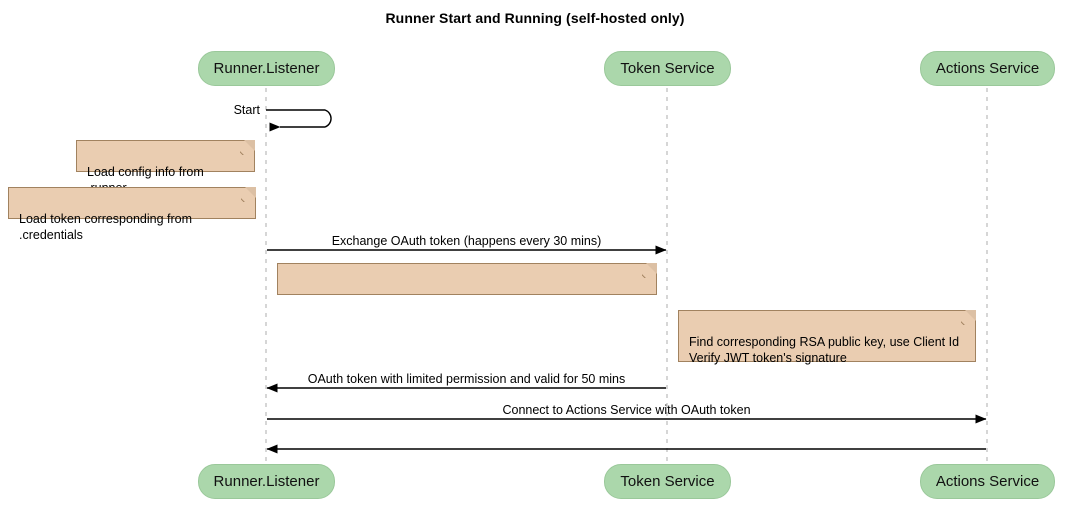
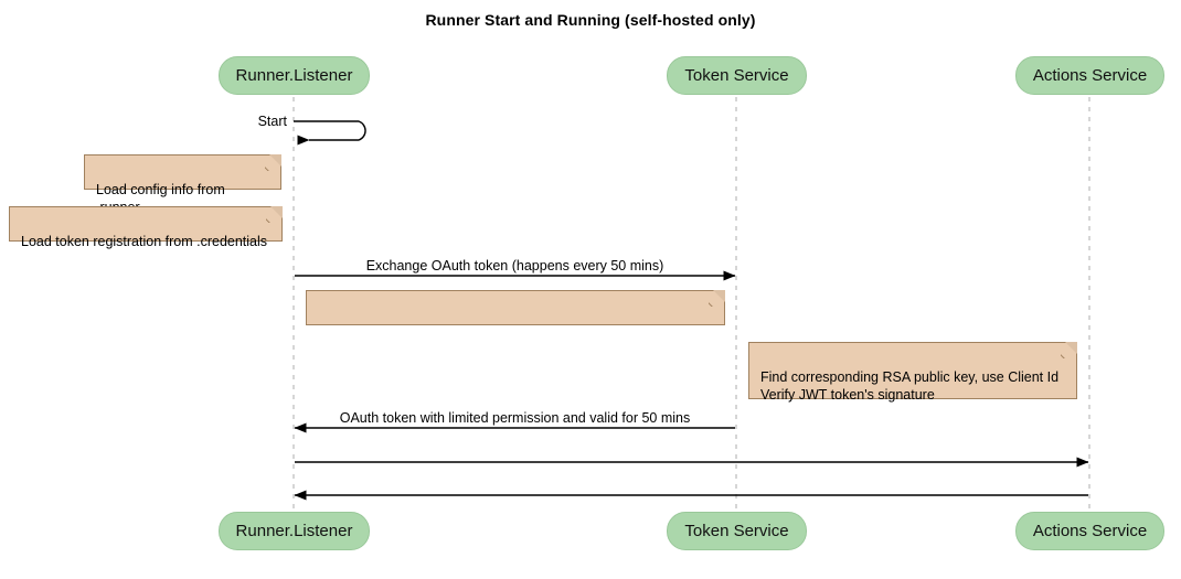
  Runner Start and Running (self-hosted only)
  Runner.Listener
  Token Service
  Actions Service
  Runner.Listener
  Token Service
  Actions Service
  Start
- Exchange OAuth token (happens every 30 mins)
+ Exchange OAuth token (happens every 50 mins)
  OAuth token with limited permission and valid for 50 mins
- Connect to Actions Service with OAuth token
  Load config info from
- Load token corresponding from .credentials
+ Load token registration from .credentials
  Find corresponding RSA public key, use Client Id
  Verify JWT token's signature
